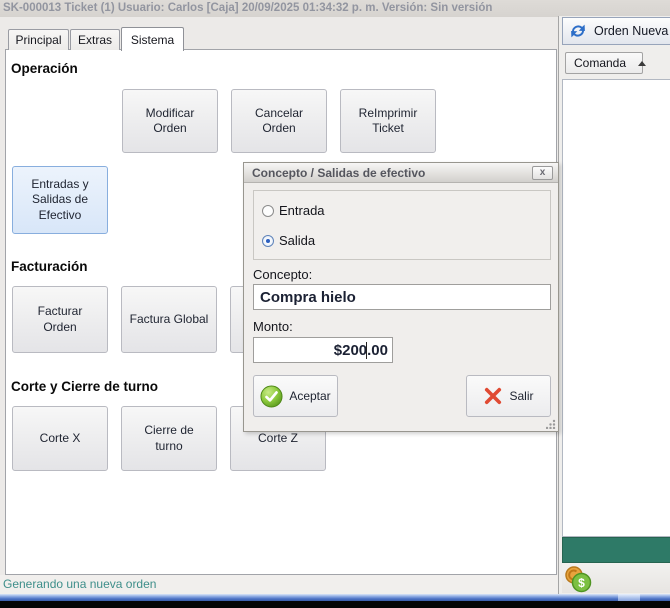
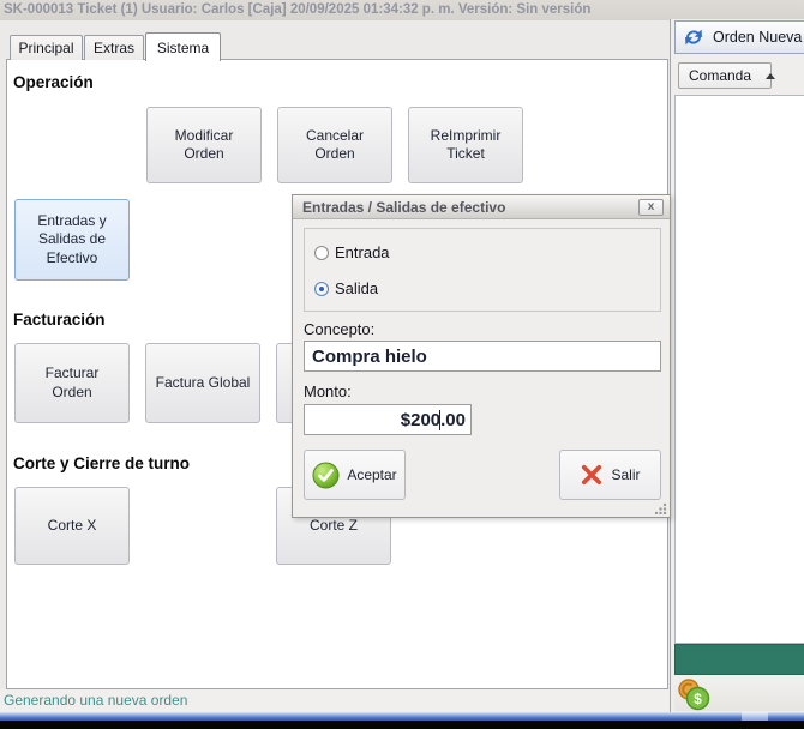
  SK-000013 Ticket (1) Usuario: Carlos [Caja] 20/09/2025 01:34:32 p. m. Versión: Sin versión
  Principal
  Extras
  Sistema
  Operación
  Modificar Orden
  Cancelar Orden
  ReImprimir Ticket
  Entradas y Salidas de Efectivo
  Facturación
  Facturar Orden
  Factura Global
  Corte y Cierre de turno
  Corte X
- Cierre de turno
  Corte Z
- Concepto / Salidas de efectivo
+ Entradas / Salidas de efectivo
  x
  Entrada
  Salida
  Concepto:
  Compra hielo
  Monto:
  $200.00
  Aceptar
  Salir
  Orden Nueva
  Comanda
  $
  Generando una nueva orden
